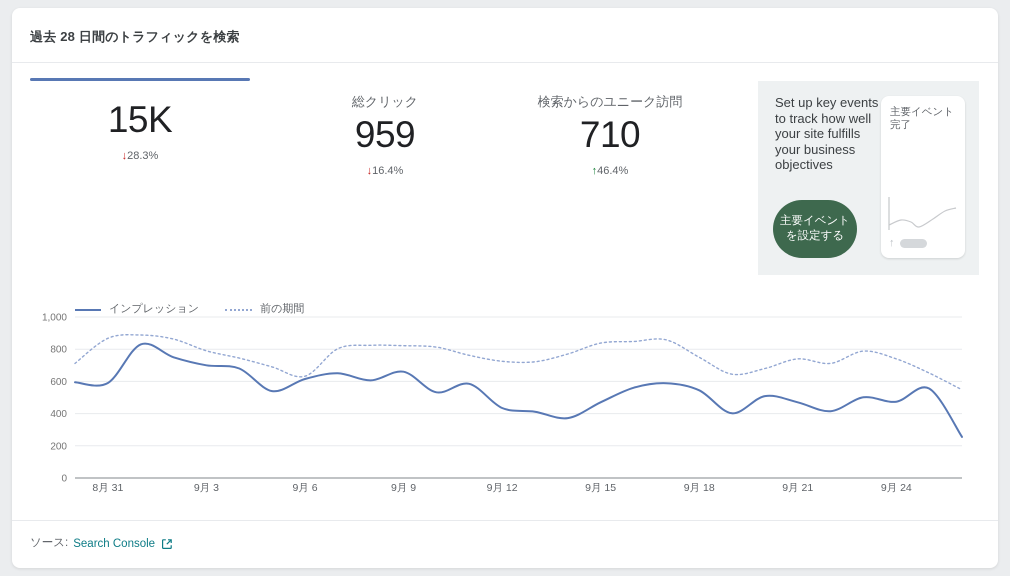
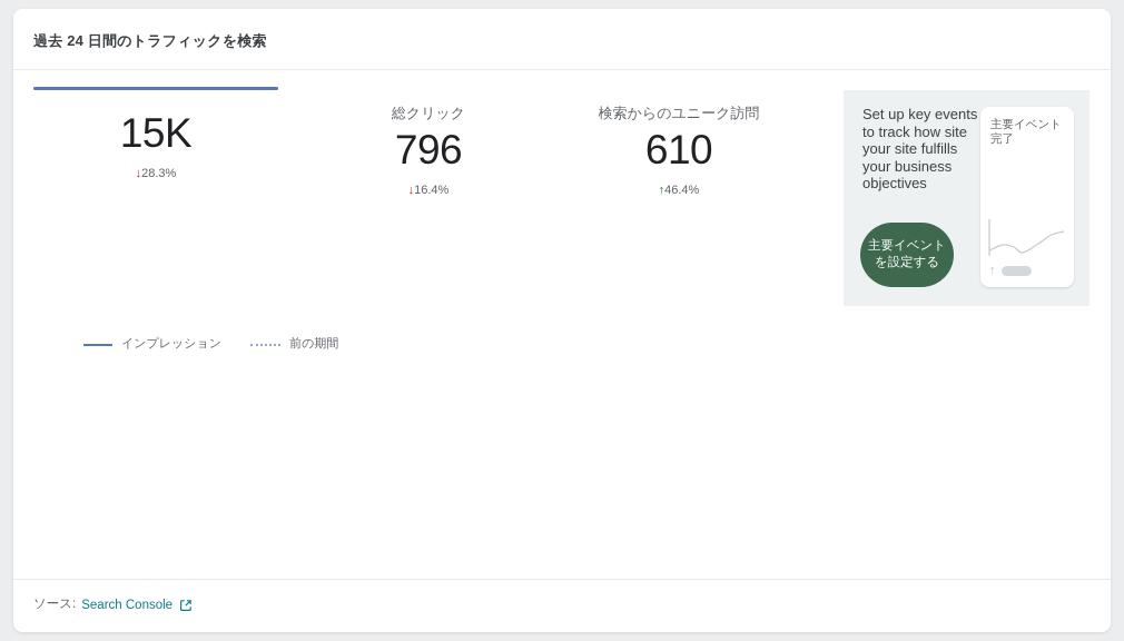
- 過去 28 日間のトラフィックを検索
+ 過去 24 日間のトラフィックを検索
  15K
  ↓28.3%
  総クリック
- 959
+ 796
  ↓16.4%
  検索からのユニーク訪問
- 710
+ 610
  ↑46.4%
- Set up key events to track how well your site fulfills your business objectives
+ Set up key events to track how site your site fulfills your business objectives
  主要イベントを設定する
  主要イベント完了
  ↑
  インプレッション
  前の期間
- 0
- 200
- 400
- 600
- 800
- 1,000
- 8月 31
- 9月 3
- 9月 6
- 9月 9
- 9月 12
- 9月 15
- 9月 18
- 9月 21
- 9月 24
  ソース:
  Search Console
